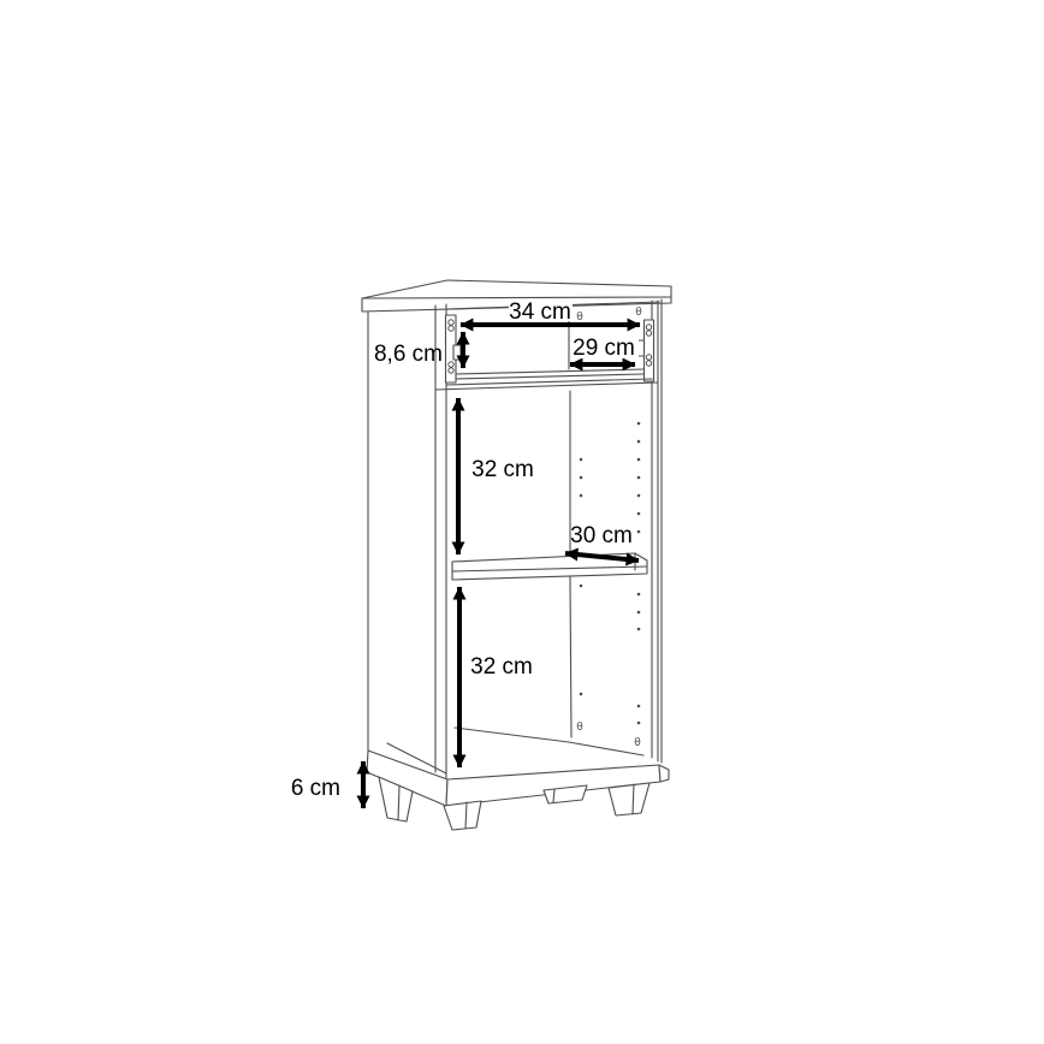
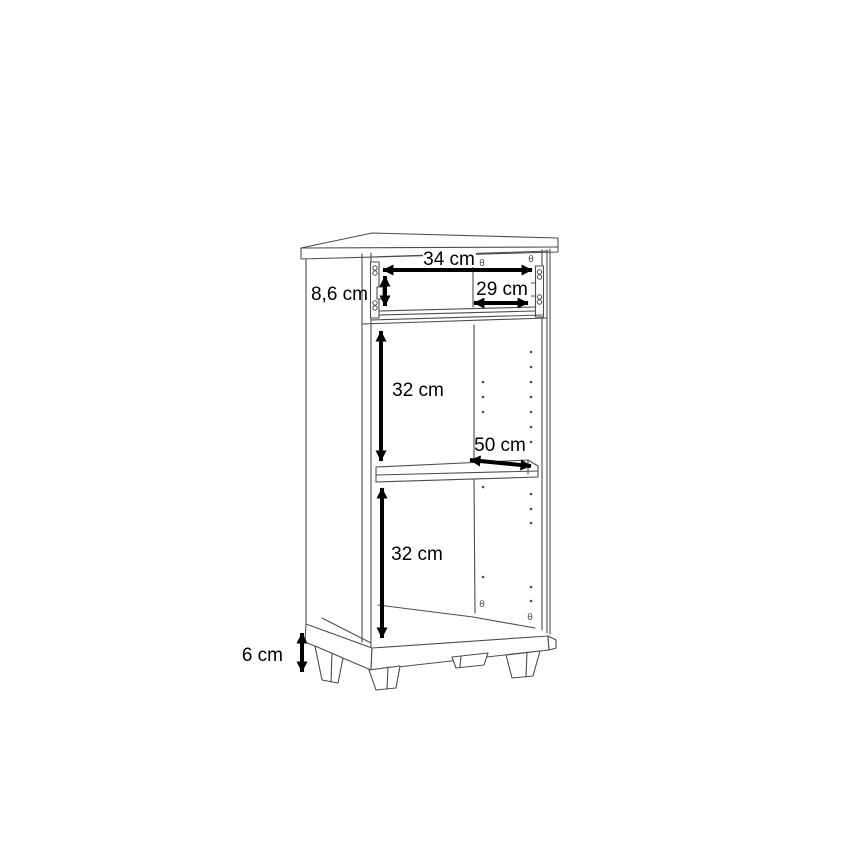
  θ
  θ
  θ
  θ
  34 cm
  8,6 cm
  29 cm
  32 cm
- 30 cm
+ 50 cm
  32 cm
  6 cm
